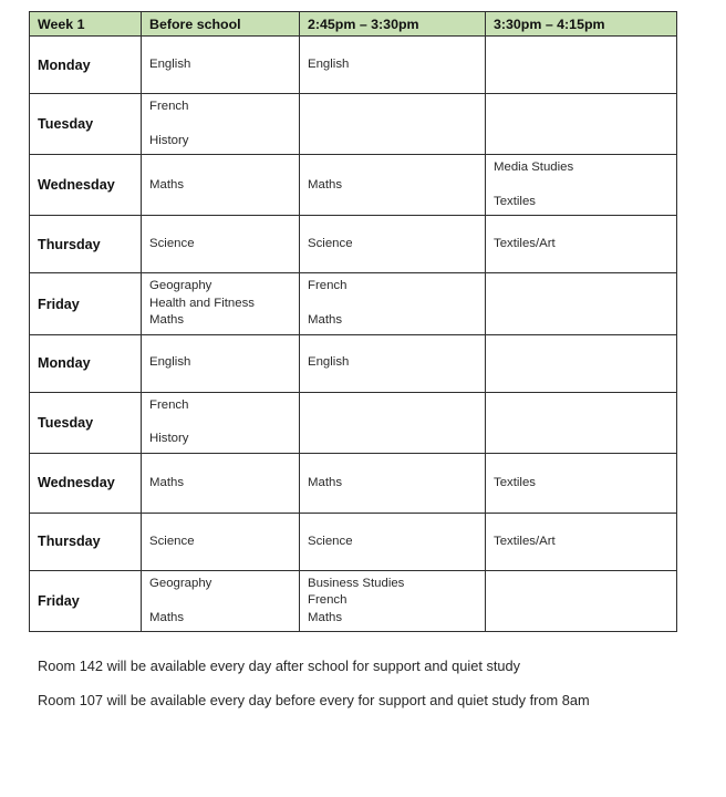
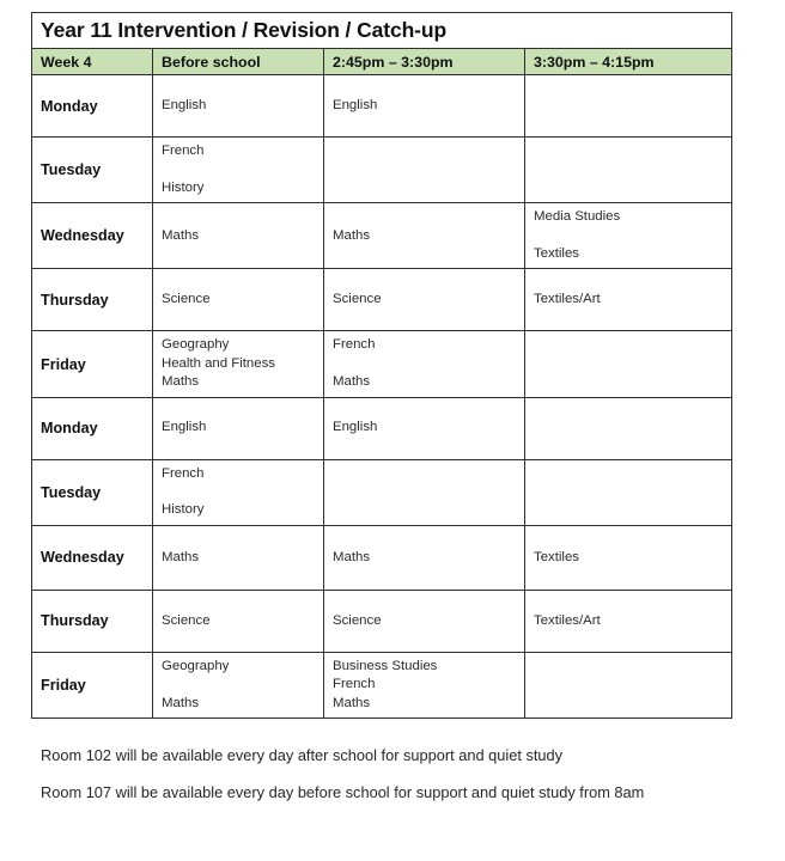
+ Year 11 Intervention / Revision / Catch-up
- Week 1	Before school	2:45pm – 3:30pm	3:30pm – 4:15pm
+ Week 4	Before school	2:45pm – 3:30pm	3:30pm – 4:15pm
  Monday	English	English
  Tuesday	French History
  Wednesday	Maths	Maths	Media Studies Textiles
  Thursday	Science	Science	Textiles/Art
  Friday	GeographyHealth and FitnessMaths	French Maths
  Monday	English	English
  Tuesday	French History
  Wednesday	Maths	Maths	Textiles
  Thursday	Science	Science	Textiles/Art
  Friday	Geography Maths	Business StudiesFrenchMaths
- Room 142 will be available every day after school for support and quiet study
+ Room 102 will be available every day after school for support and quiet study
- Room 107 will be available every day before every for support and quiet study from 8am
+ Room 107 will be available every day before school for support and quiet study from 8am
